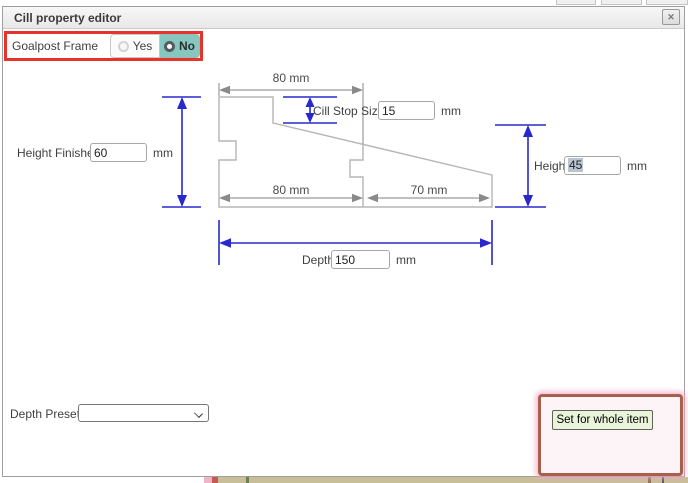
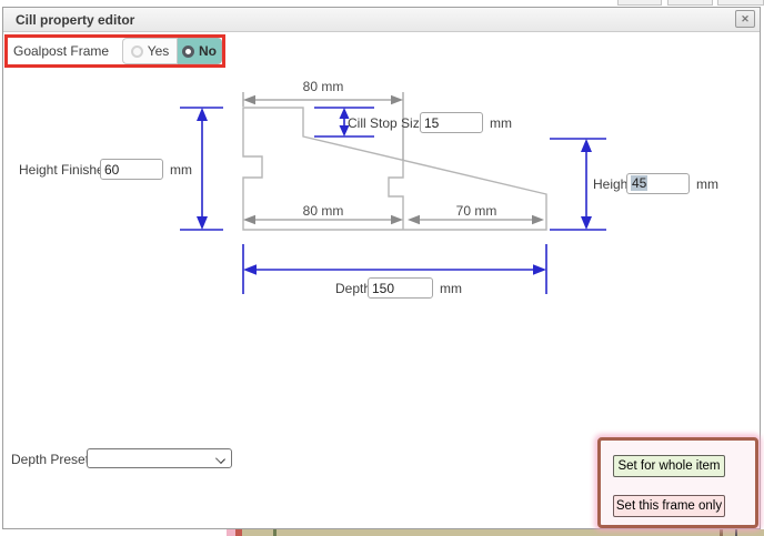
  Cill property editor
  ✕
  Goalpost Frame
  Yes
  No
  80 mm
  80 mm
  70 mm
  Cill Stop Siz
  15
  mm
  Height Finish
  60
  mm
  Heigh
  45
  mm
  Dept
  150
  mm
  Depth Prese
  Set for whole item
+ Set this frame only
